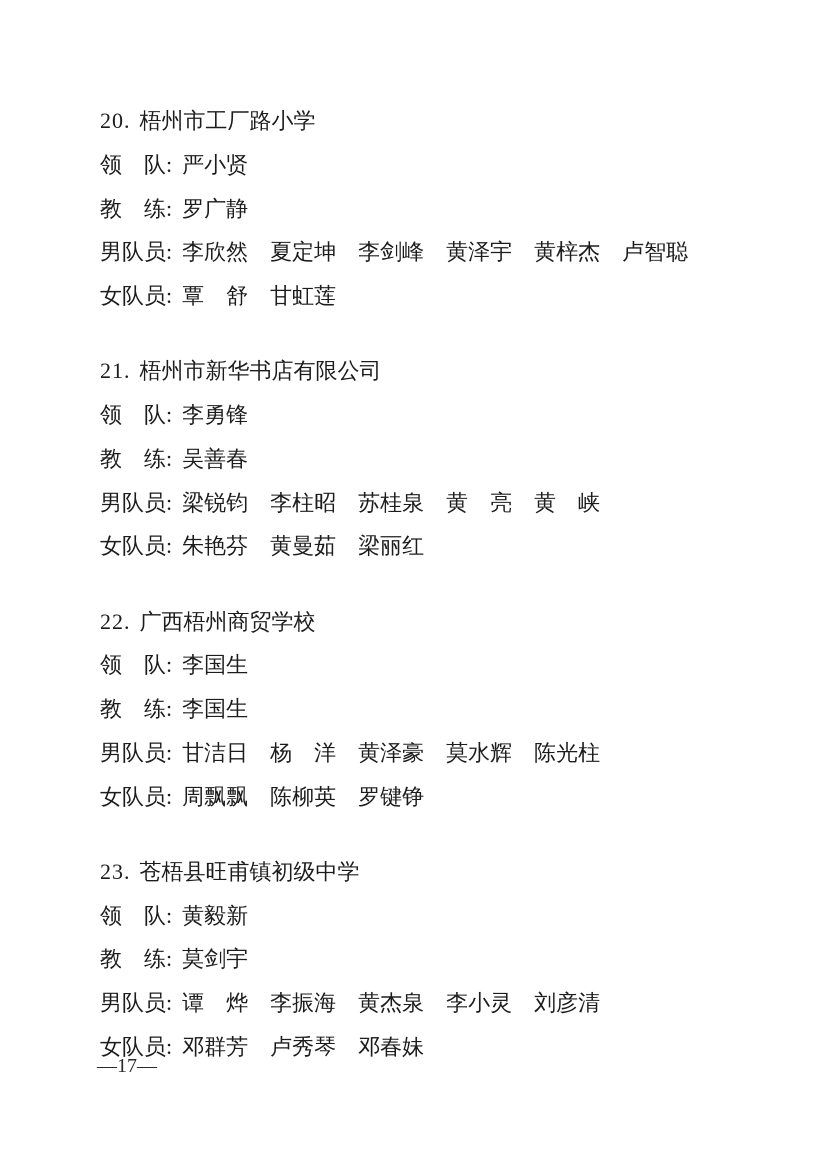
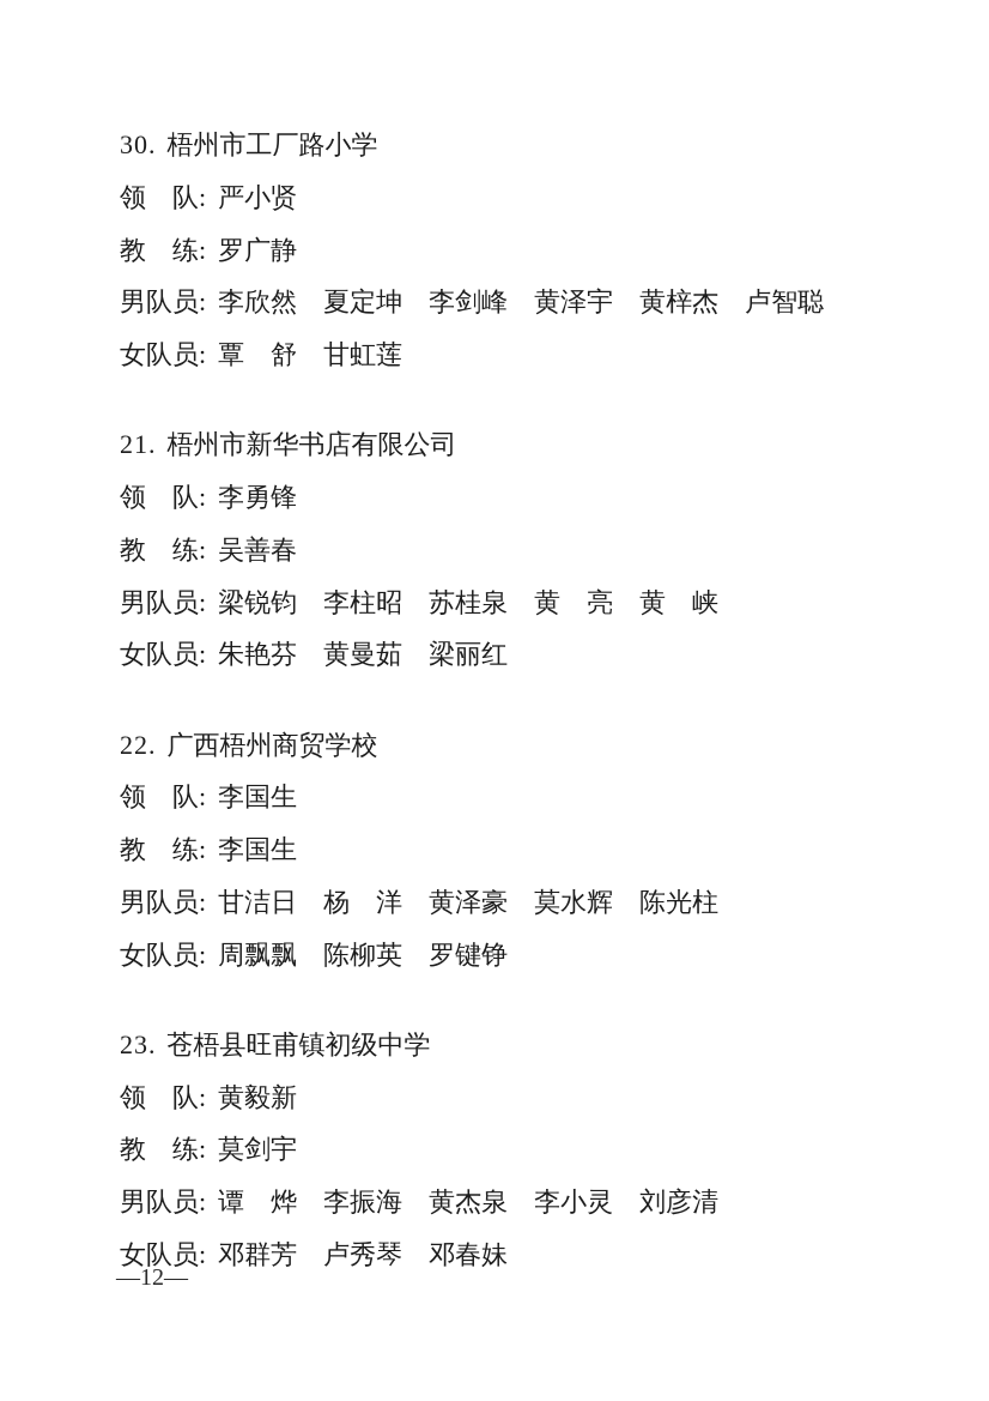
- 20. 梧州市工厂路小学
+ 30. 梧州市工厂路小学
  领 队: 严小贤
  教 练: 罗广静
  男队员: 李欣然 夏定坤 李剑峰 黄泽宇 黄梓杰 卢智聪
  女队员: 覃 舒 甘虹莲
  21. 梧州市新华书店有限公司
  领 队: 李勇锋
  教 练: 吴善春
  男队员: 梁锐钧 李柱昭 苏桂泉 黄 亮 黄 峡
  女队员: 朱艳芬 黄曼茹 梁丽红
  22. 广西梧州商贸学校
  领 队: 李国生
  教 练: 李国生
  男队员: 甘洁日 杨 洋 黄泽豪 莫水辉 陈光柱
  女队员: 周飘飘 陈柳英 罗键铮
  23. 苍梧县旺甫镇初级中学
  领 队: 黄毅新
  教 练: 莫剑宇
  男队员: 谭 烨 李振海 黄杰泉 李小灵 刘彦清
  女队员: 邓群芳 卢秀琴 邓春妹
- —17—
+ —12—
